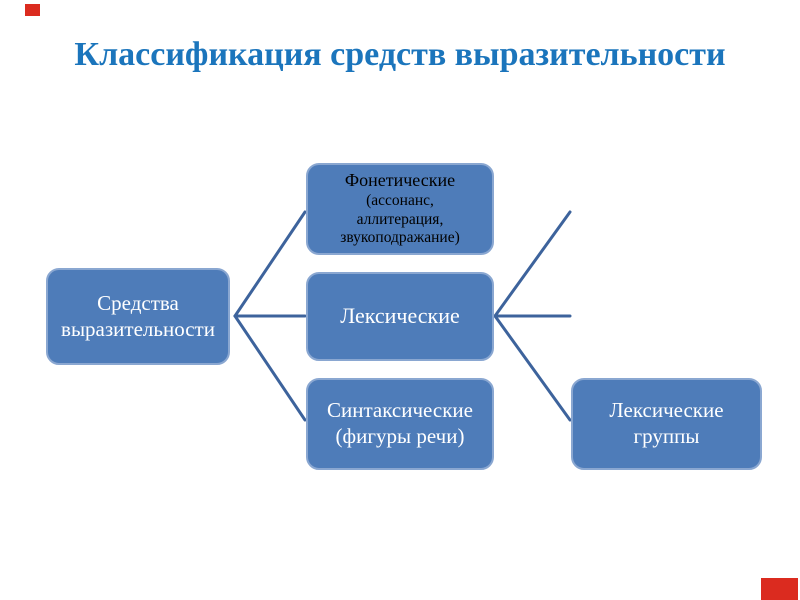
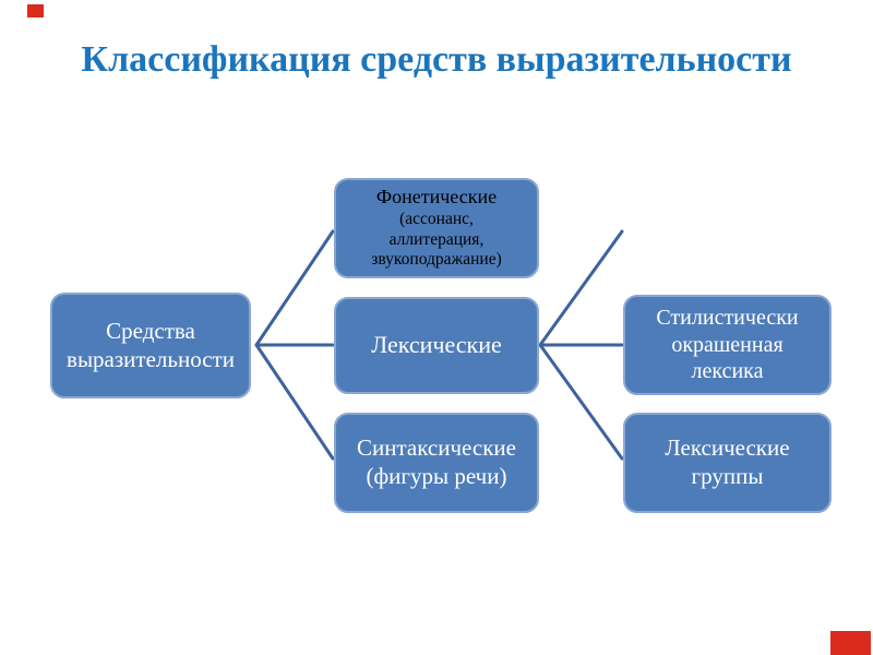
  Классификация средств выразительности
  Средства
  выразительности
  Фонетические
  (ассонанс,
  аллитерация,
  звукоподражание)
  Лексические
  Синтаксические
  (фигуры речи)
+ Стилистически
+ окрашенная
+ лексика
  Лексические
  группы
